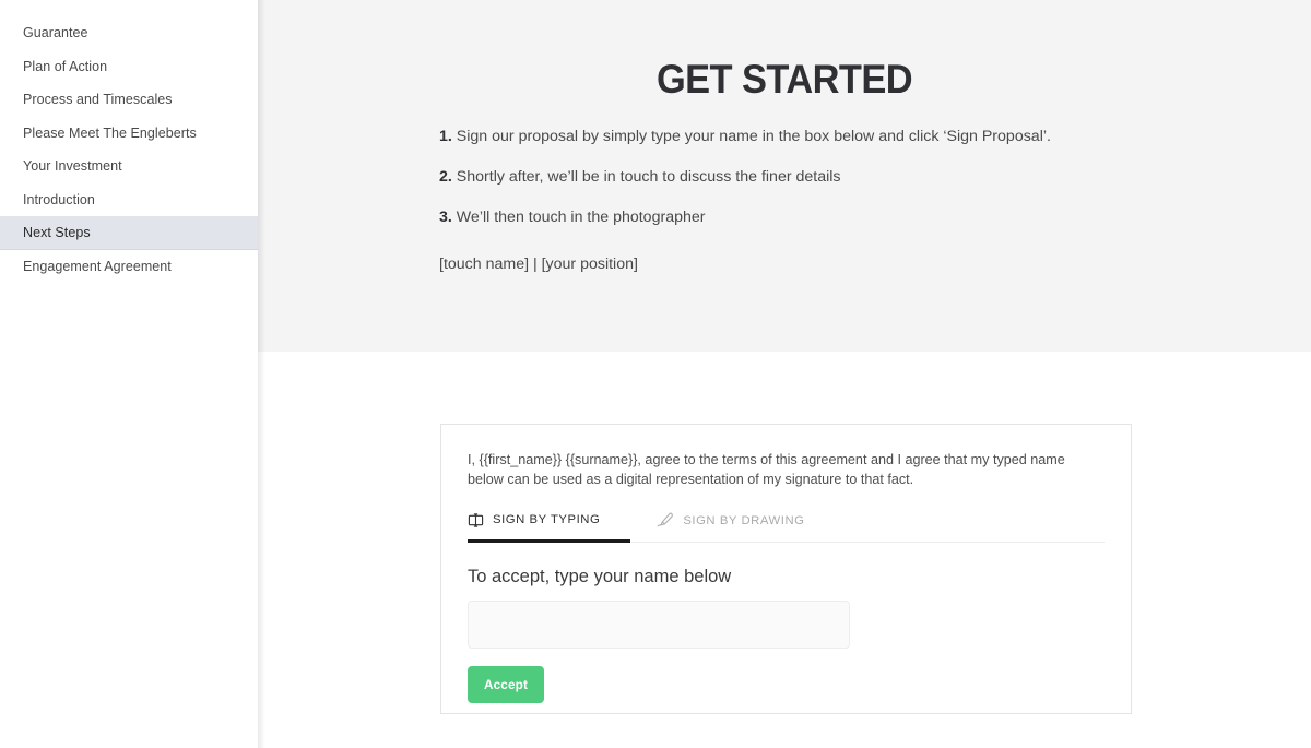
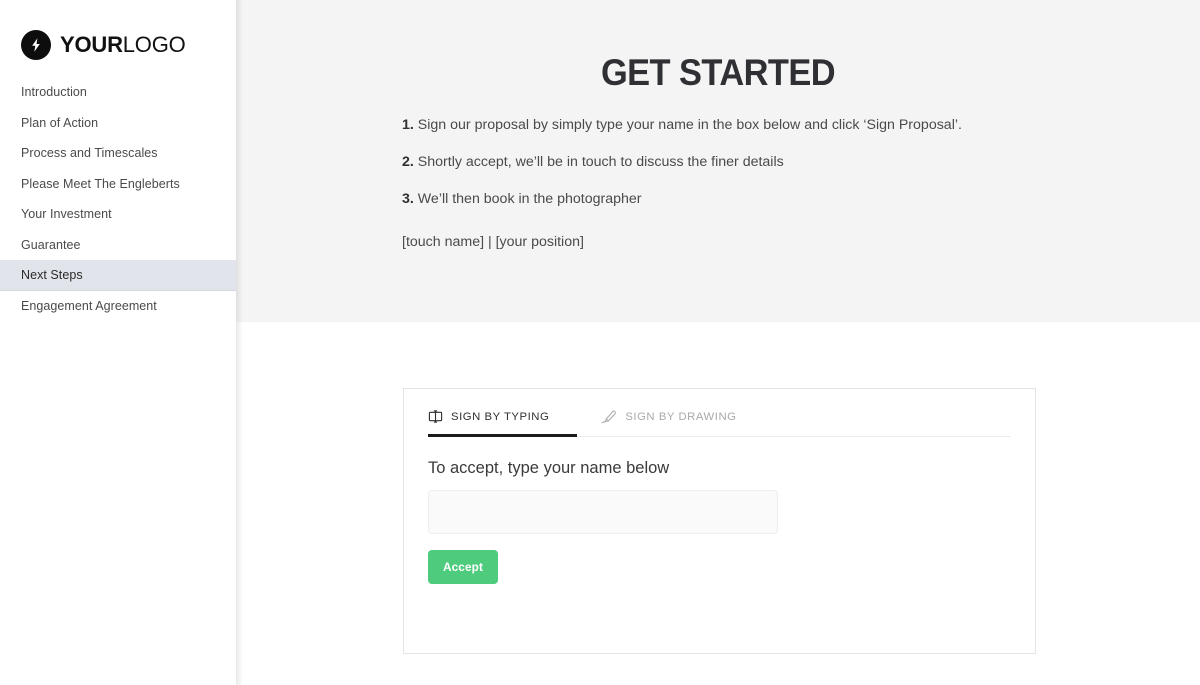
+ YOURLOGO
- Guarantee
+ Introduction
  Plan of Action
  Process and Timescales
  Please Meet The Engleberts
  Your Investment
- Introduction
+ Guarantee
  Next Steps
  Engagement Agreement
  GET STARTED
  1. Sign our proposal by simply type your name in the box below and click ‘Sign Proposal’.
- 2. Shortly after, we’ll be in touch to discuss the finer details
+ 2. Shortly accept, we’ll be in touch to discuss the finer details
- 3. We’ll then touch in the photographer
+ 3. We’ll then book in the photographer
  [touch name] | [your position]
- I, {{first_name}} {{surname}}, agree to the terms of this agreement and I agree that my typed name below can be used as a digital representation of my signature to that fact.
  SIGN BY TYPING
  SIGN BY DRAWING
  To accept, type your name below
  Accept
